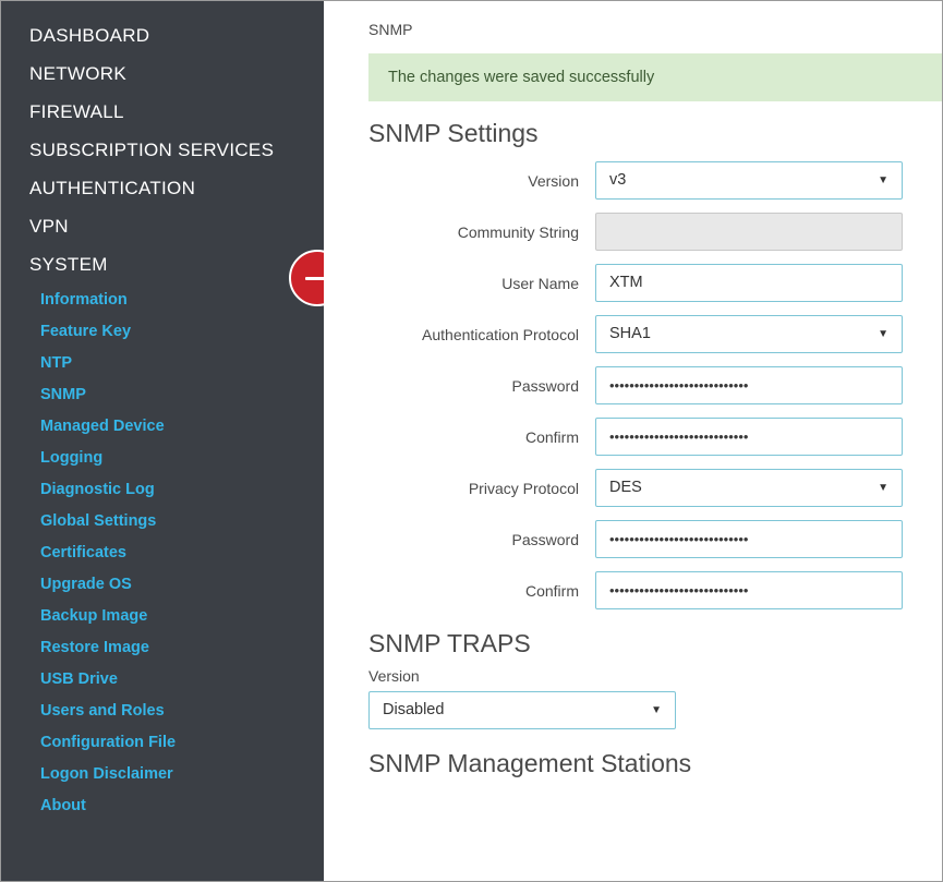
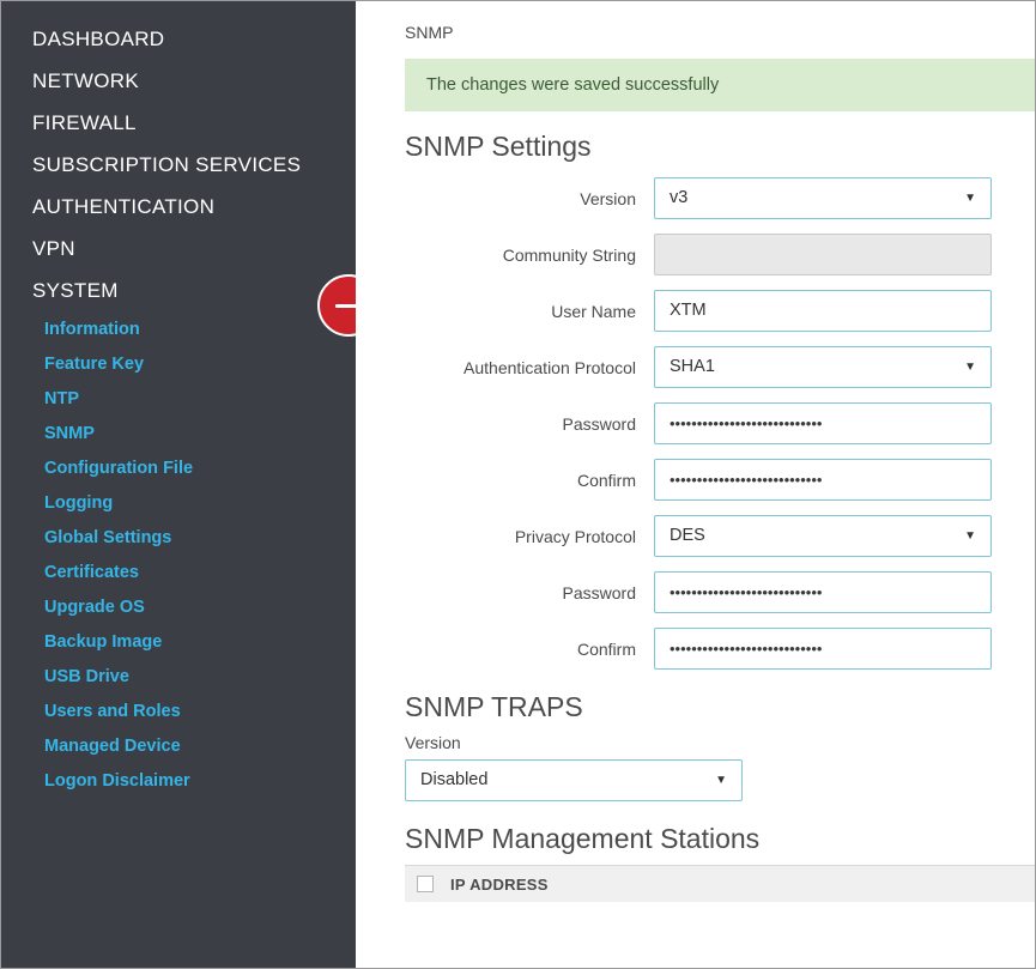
  DASHBOARD
  NETWORK
  FIREWALL
  SUBSCRIPTION SERVICES
  AUTHENTICATION
  VPN
  SYSTEM
  Information
  Feature Key
  NTP
  SNMP
- Managed Device
+ Configuration File
  Logging
- Diagnostic Log
  Global Settings
  Certificates
  Upgrade OS
  Backup Image
- Restore Image
  USB Drive
  Users and Roles
- Configuration File
+ Managed Device
  Logon Disclaimer
- About
  SNMP
  The changes were saved successfully
  SNMP Settings
  Version
  v3
  Community String
  User Name
  XTM
  Authentication Protocol
  SHA1
  Password
  ••••••••••••••••••••••••••••
  Confirm
  ••••••••••••••••••••••••••••
  Privacy Protocol
  DES
  Password
  ••••••••••••••••••••••••••••
  Confirm
  ••••••••••••••••••••••••••••
  SNMP TRAPS
  Version
  Disabled
  SNMP Management Stations
+ IP ADDRESS
